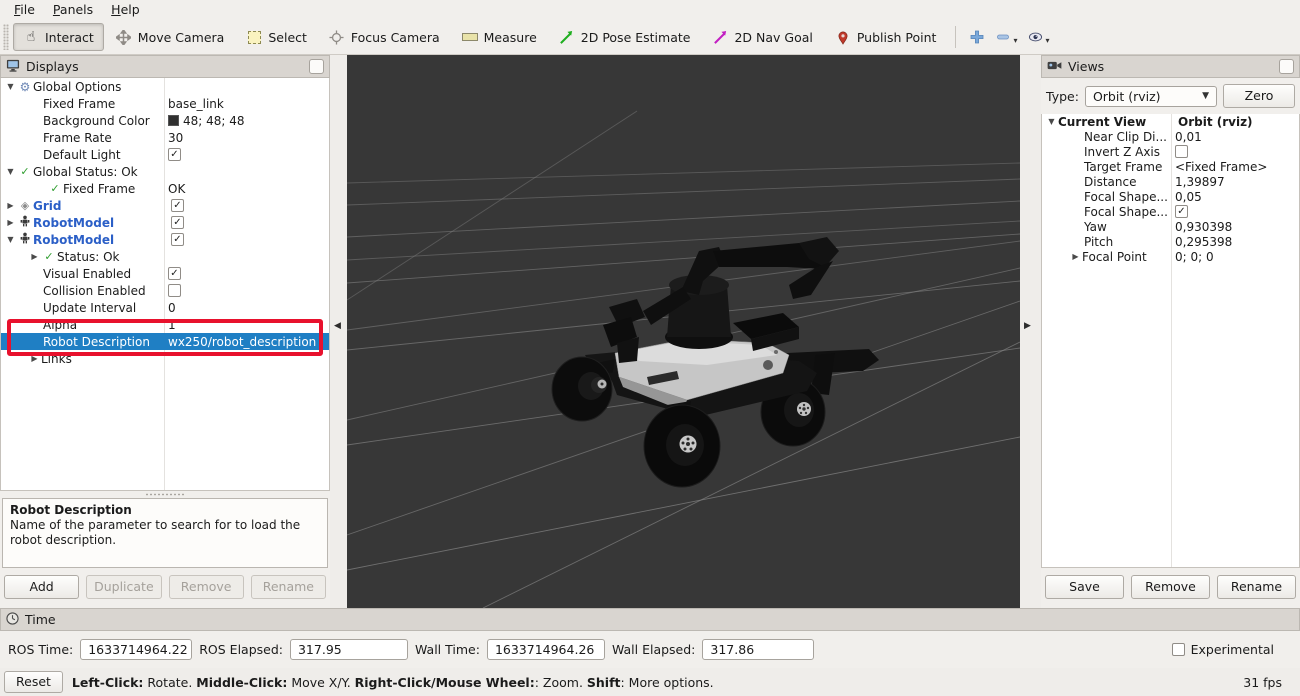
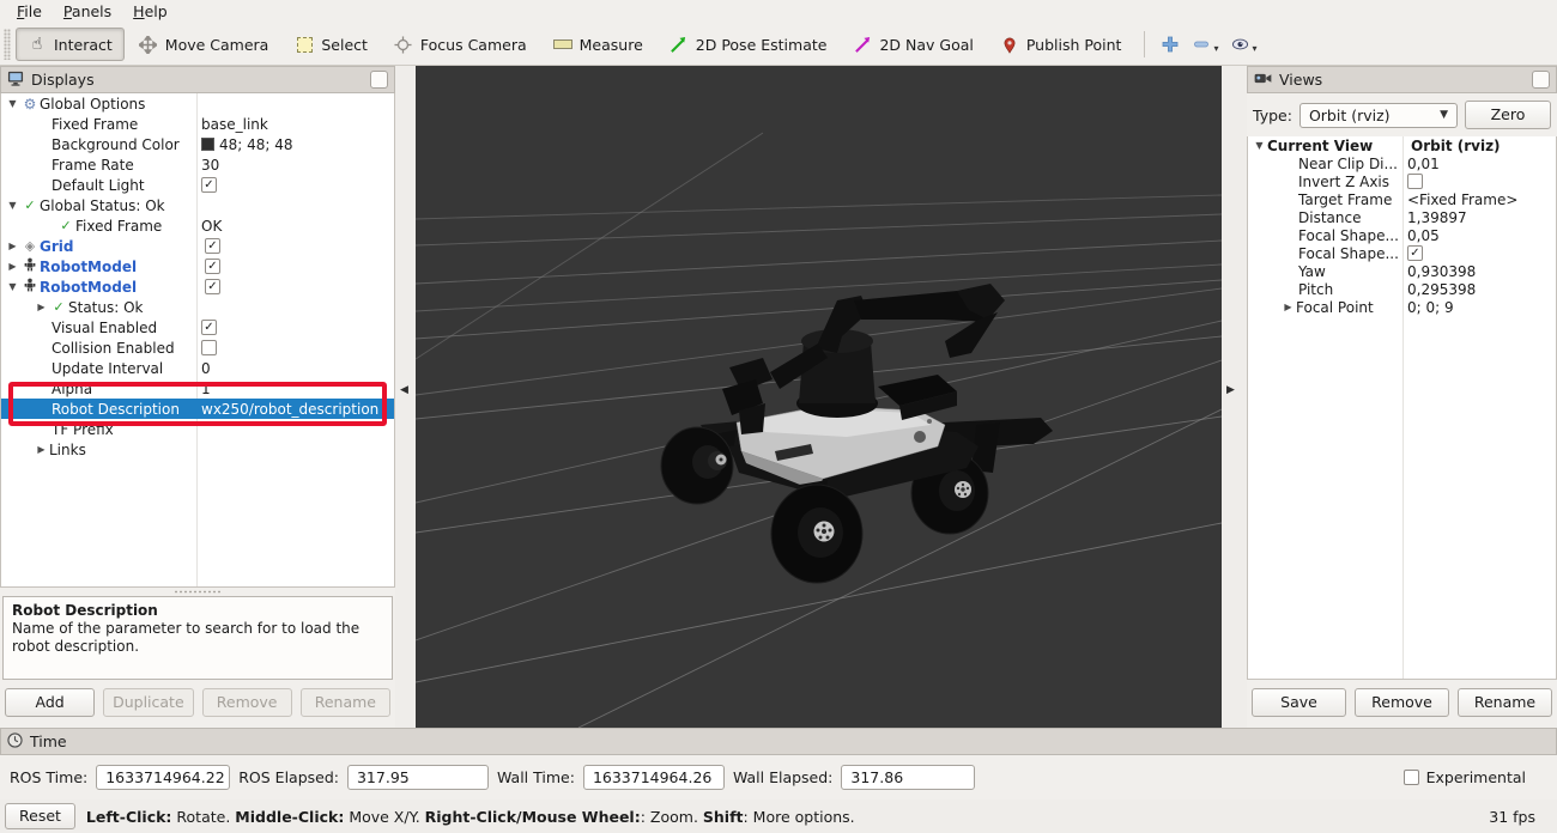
  File
  Panels
  Help
  ☝
  Interact
  Move Camera
  Select
  Focus Camera
  Measure
  2D Pose Estimate
  2D Nav Goal
  Publish Point
  ▾
  ▾
  Displays
  ▼
  ⚙
  Global Options
  Fixed Frame
  base_link
  Background Color
  48; 48; 48
  Frame Rate
  30
  Default Light
  ✓
  ▼
  ✓
  Global Status: Ok
  ✓
  Fixed Frame
  OK
  ▶
  ◈
  Grid
  ✓
  ▶
  RobotModel
  ✓
  ▼
  RobotModel
  ✓
  ▶
  ✓
  Status: Ok
  Visual Enabled
  ✓
  Collision Enabled
  Update Interval
  0
  Alpha
  1
  Robot Description
  wx250/robot_description
+ TF Prefix
  ▶
  Links
  Robot Description
  Name of the parameter to search for to load the robot description.
  Add
  Duplicate
  Remove
  Rename
  ◀
  ▶
  Views
  Type:
  Orbit (rviz)
  ▼
  Zero
  ▼
  Current View
  Orbit (rviz)
  Near Clip Di...
  0,01
  Invert Z Axis
  Target Frame
  <Fixed Frame>
  Distance
  1,39897
  Focal Shape...
  0,05
  Focal Shape...
  ✓
  Yaw
  0,930398
  Pitch
  0,295398
  ▶
  Focal Point
- 0; 0; 0
+ 0; 0; 9
  Save
  Remove
  Rename
  Time
  ROS Time:
  1633714964.22
  ROS Elapsed:
  317.95
  Wall Time:
  1633714964.26
  Wall Elapsed:
  317.86
  Experimental
  Reset
  Left-Click: Rotate. Middle-Click: Move X/Y. Right-Click/Mouse Wheel:: Zoom. Shift: More options.
  31 fps
